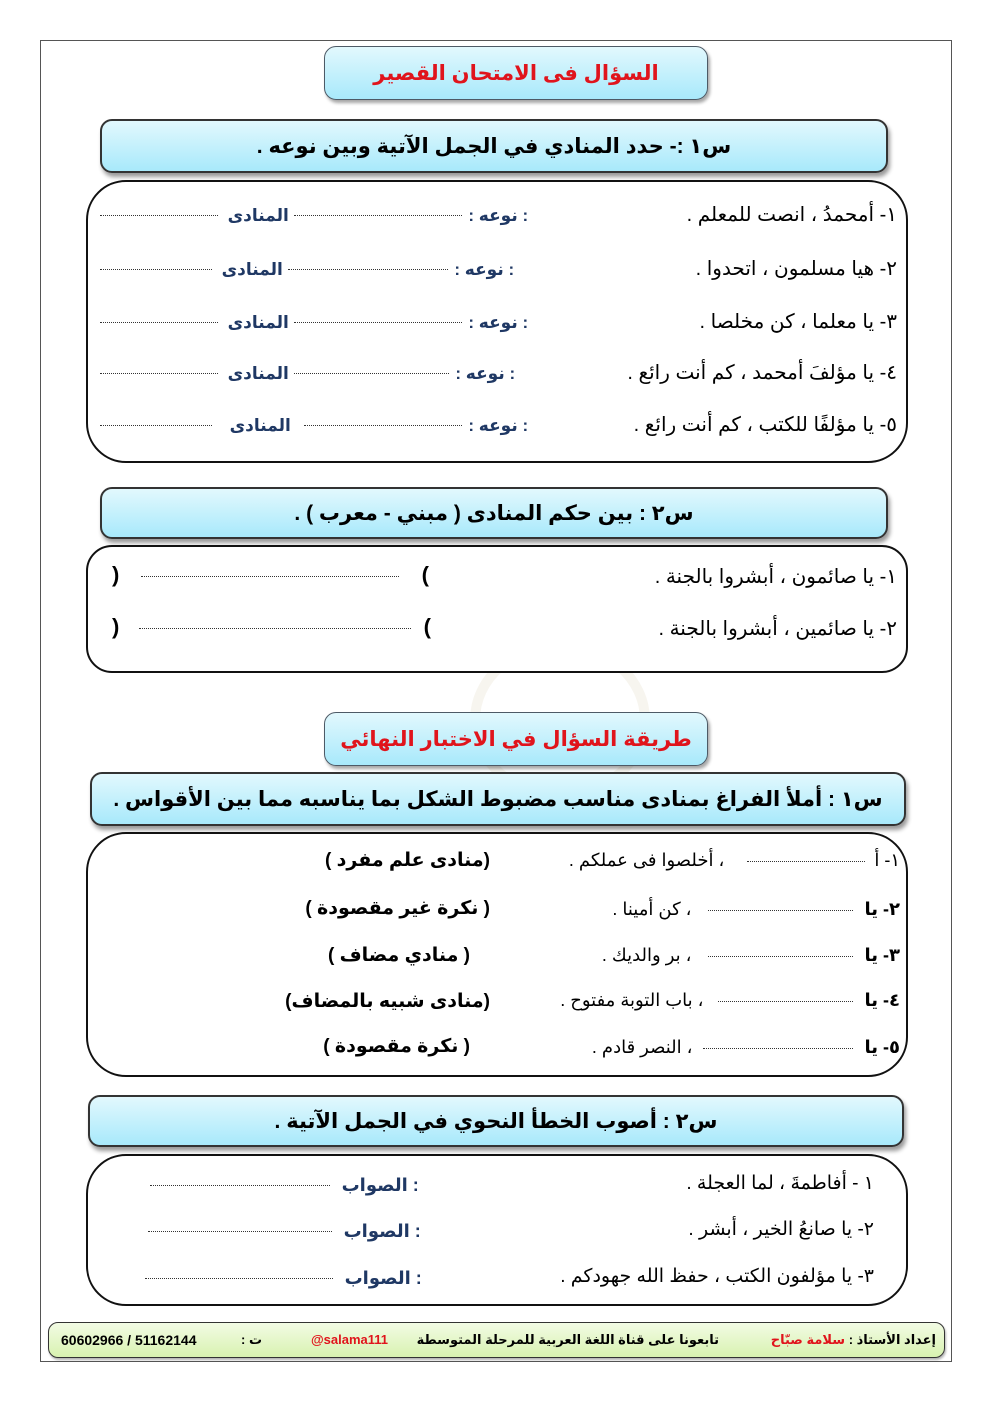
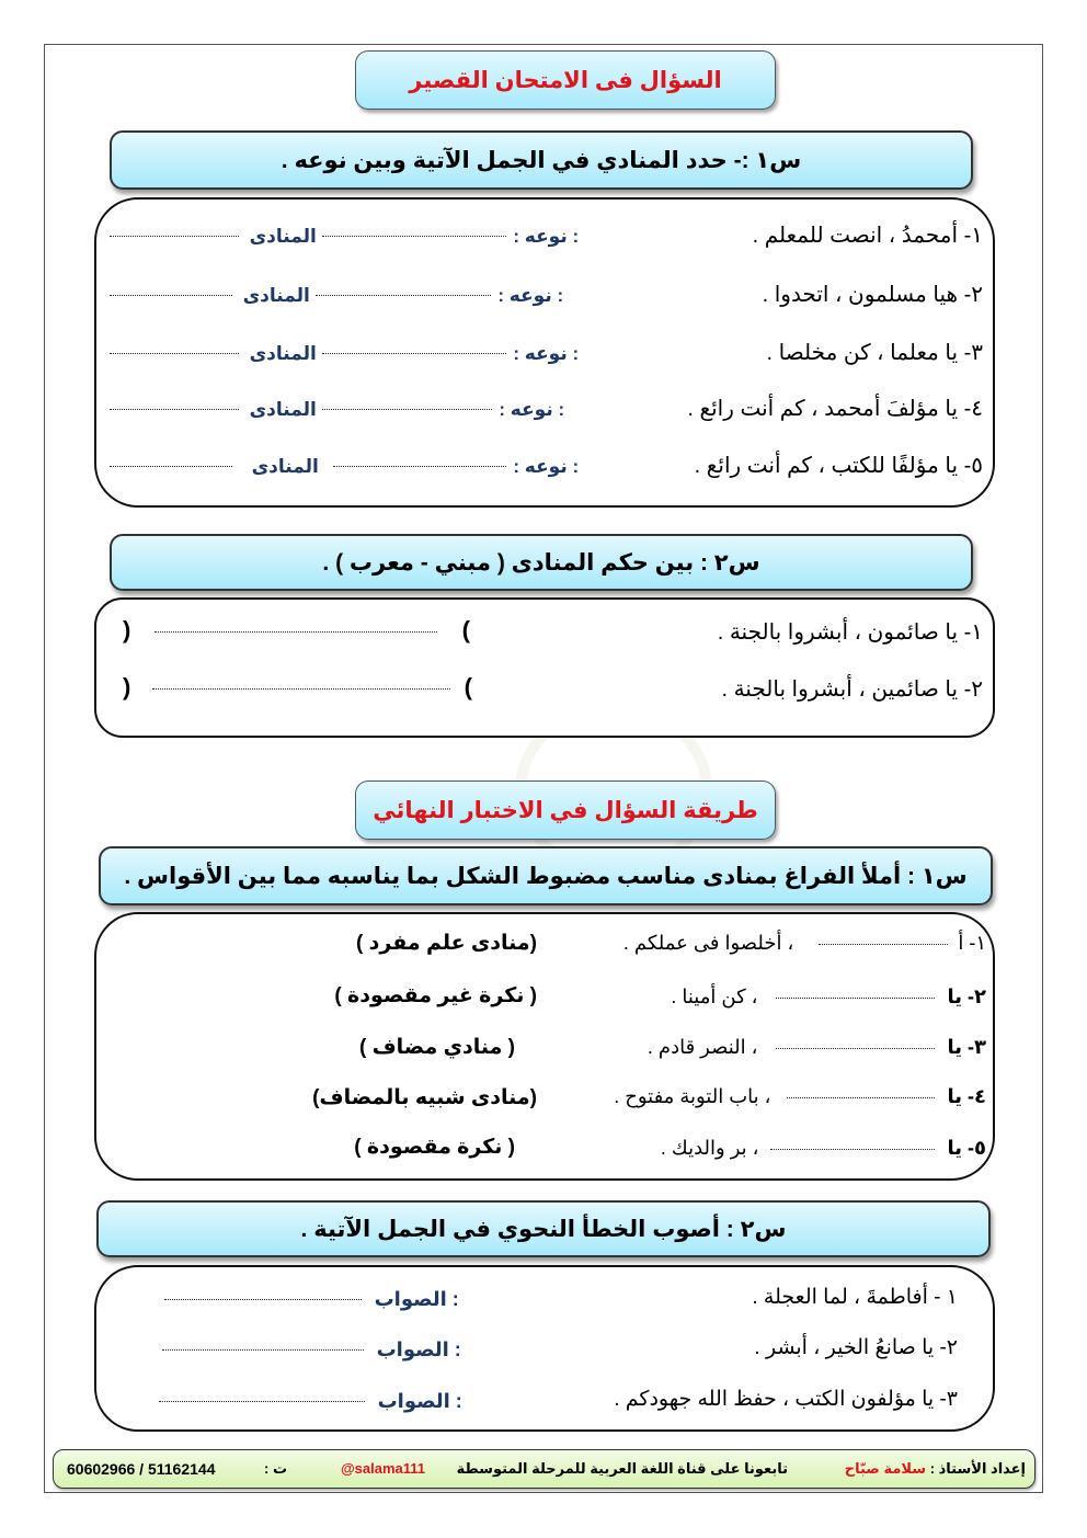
  السؤال فى الامتحان القصير
  س١ :- حدد المنادي في الجمل الآتية وبين نوعه .
  ١- أمحمدُ ، انصت للمعلم .
  ٢- هيا مسلمون ، اتحدوا .
  ٣- يا معلما ، كن مخلصا .
  ٤- يا مؤلفَ أمحمد ، كم أنت رائع .
  ٥- يا مؤلفًا للكتب ، كم أنت رائع .
  نوعه : المنادى :
  نوعه : المنادى :
  نوعه : المنادى :
  نوعه : المنادى :
  نوعه : المنادى :
  س٢ : بين حكم المنادى ( مبني - معرب ) .
  ١- يا صائمون ، أبشروا بالجنة .
  ٢- يا صائمين ، أبشروا بالجنة .
  ) (
  ) (
  طريقة السؤال في الاختبار النهائي
  س١ : أملأ الفراغ بمنادى مناسب مضبوط الشكل بما يناسبه مما بين الأقواس .
  ١- أ ، أخلصوا فى عملكم .
  ٢- يا ، كن أمينا .
- ٣- يا ، بر والديك .
+ ٣- يا ، النصر قادم .
  ٤- يا ، باب التوبة مفتوح .
- ٥- يا ، النصر قادم .
+ ٥- يا ، بر والديك .
  (منادى علم مفرد )
  ( نكرة غير مقصودة )
  ( منادي مضاف )
  (منادى شبيه بالمضاف)
  ( نكرة مقصودة )
  س٢ : أصوب الخطأ النحوي في الجمل الآتية .
  ١ - أفاطمةَ ، لما العجلة .
  ٢- يا صانعُ الخير ، أبشر .
  ٣- يا مؤلفون الكتب ، حفظ الله جهودكم .
  الصواب :
  الصواب :
  الصواب :
  إعداد الأستاذ : سلامة صبّاح
  تابعونا على قناة اللغة العربية للمرحلة المتوسطة
  @salama111
  ت :
  60602966 / 51162144
